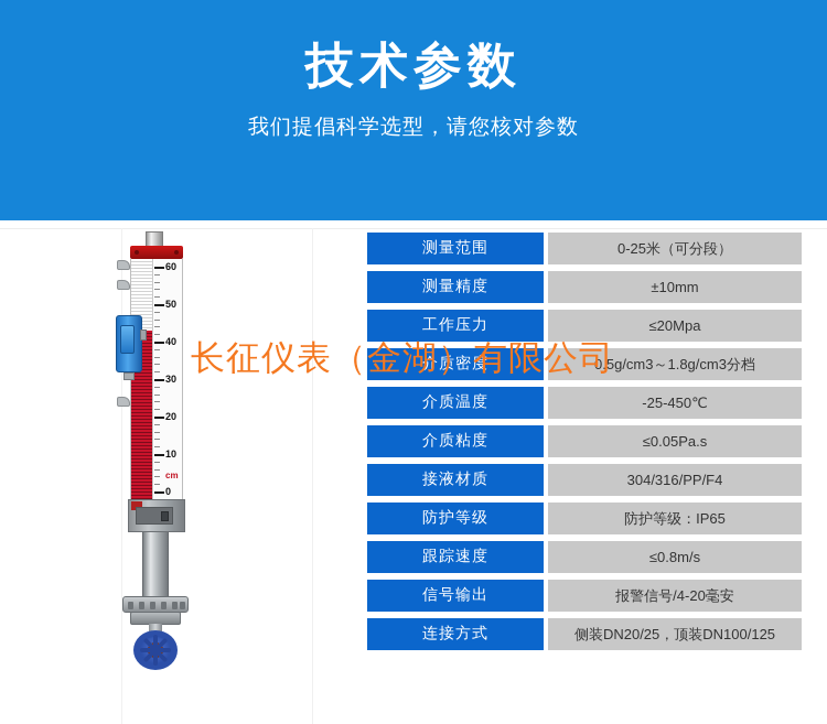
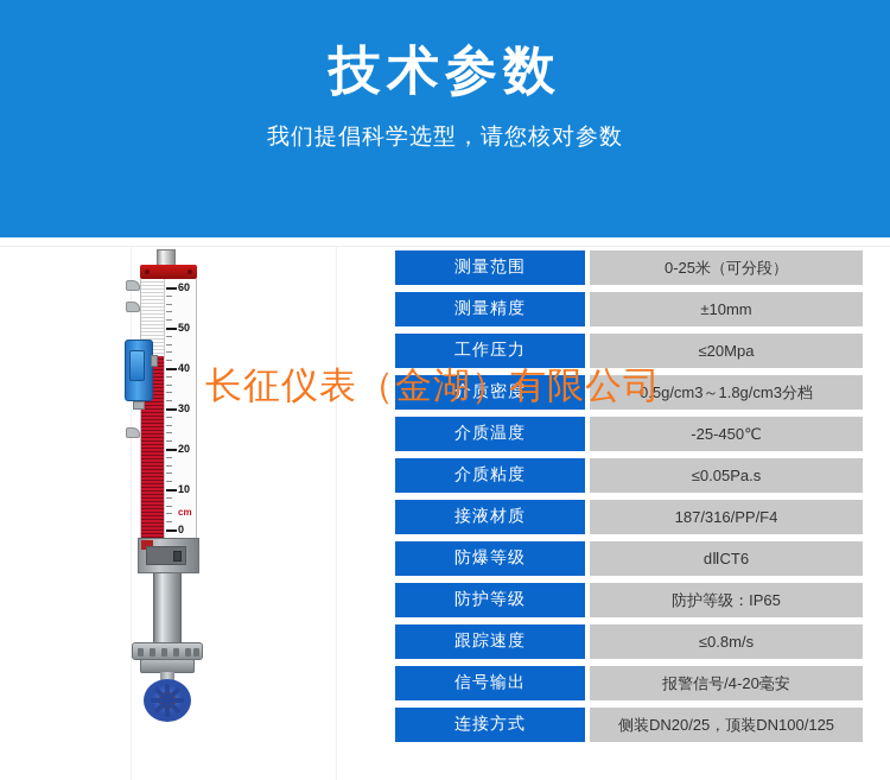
  技术参数
  我们提倡科学选型，请您核对参数
  60
  50
  40
  30
  20
  10
  0
  cm
  测量范围
  0-25米（可分段）
  测量精度
  ±10mm
  工作压力
  ≤20Mpa
  介质密度
  0.5g/cm3～1.8g/cm3分档
  介质温度
  -25-450℃
  介质粘度
  ≤0.05Pa.s
  接液材质
- 304/316/PP/F4
+ 187/316/PP/F4
+ 防爆等级
+ dⅡCT6
  防护等级
  防护等级：IP65
  跟踪速度
  ≤0.8m/s
  信号输出
  报警信号/4-20毫安
  连接方式
  侧装DN20/25，顶装DN100/125
  长征仪表（金湖）有限公司
